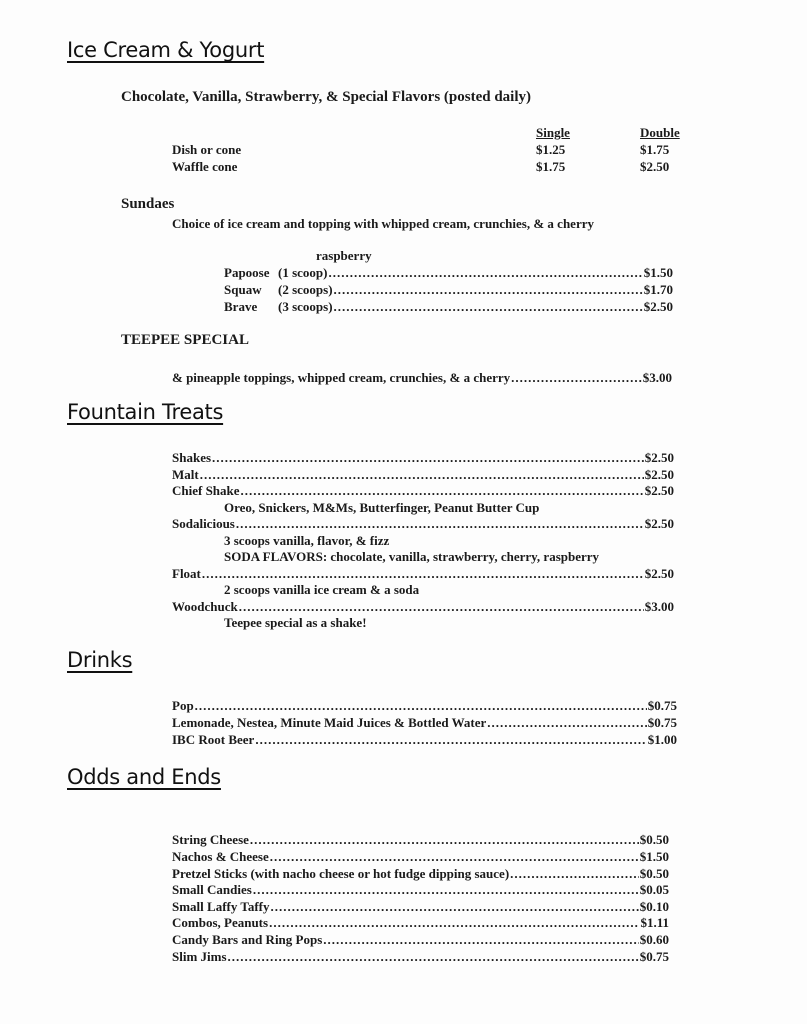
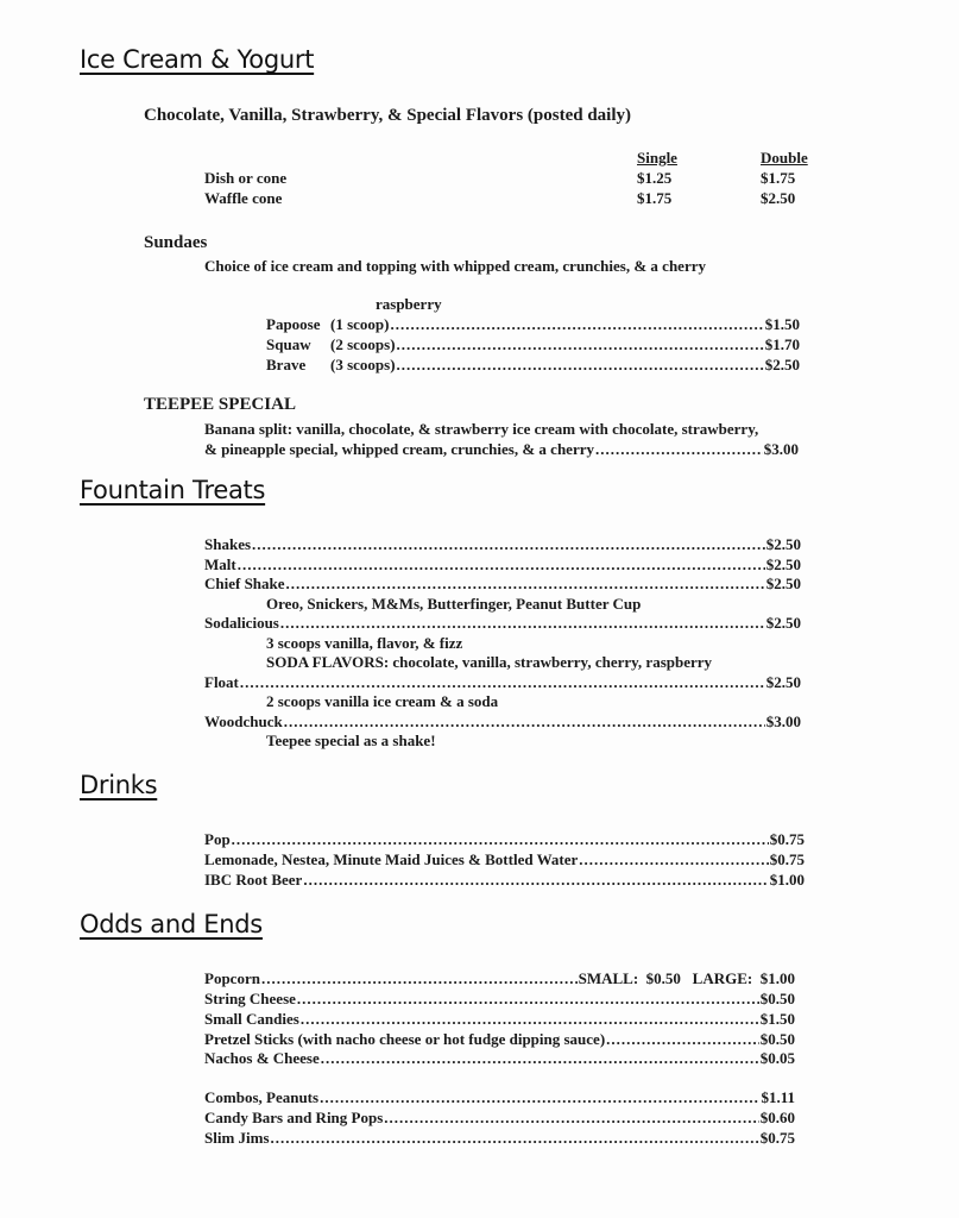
  Ice Cream & Yogurt
  Chocolate, Vanilla, Strawberry, & Special Flavors (posted daily)
  Single
  Double
  Dish or cone
  $1.25
  $1.75
  Waffle cone
  $1.75
  $2.50
  Sundaes
  Choice of ice cream and topping with whipped cream, crunchies, & a cherry
  raspberry
  Papoose
  (1 scoop)
  $1.50
  Squaw
  (2 scoops)
  $1.70
  Brave
  (3 scoops)
  $2.50
  TEEPEE SPECIAL
+ Banana split: vanilla, chocolate, & strawberry ice cream with chocolate, strawberry,
- & pineapple toppings, whipped cream, crunchies, & a cherry
+ & pineapple special, whipped cream, crunchies, & a cherry
  $3.00
  Fountain Treats
  Shakes
  $2.50
  Malt
  $2.50
  Chief Shake
  $2.50
  Oreo, Snickers, M&Ms, Butterfinger, Peanut Butter Cup
  Sodalicious
  $2.50
  3 scoops vanilla, flavor, & fizz
  SODA FLAVORS: chocolate, vanilla, strawberry, cherry, raspberry
  Float
  $2.50
  2 scoops vanilla ice cream & a soda
  Woodchuck
  $3.00
  Teepee special as a shake!
  Drinks
  Pop
  $0.75
  Lemonade, Nestea, Minute Maid Juices & Bottled Water
  $0.75
  IBC Root Beer
  $1.00
  Odds and Ends
+ Popcorn
+ SMALL: $0.50 LARGE: $1.00
  String Cheese
  $0.50
- Nachos & Cheese
+ Small Candies
  $1.50
  Pretzel Sticks (with nacho cheese or hot fudge dipping sauce)
  $0.50
- Small Candies
+ Nachos & Cheese
  $0.05
- Small Laffy Taffy
- $0.10
  Combos, Peanuts
  $1.11
  Candy Bars and Ring Pops
  $0.60
  Slim Jims
  $0.75
